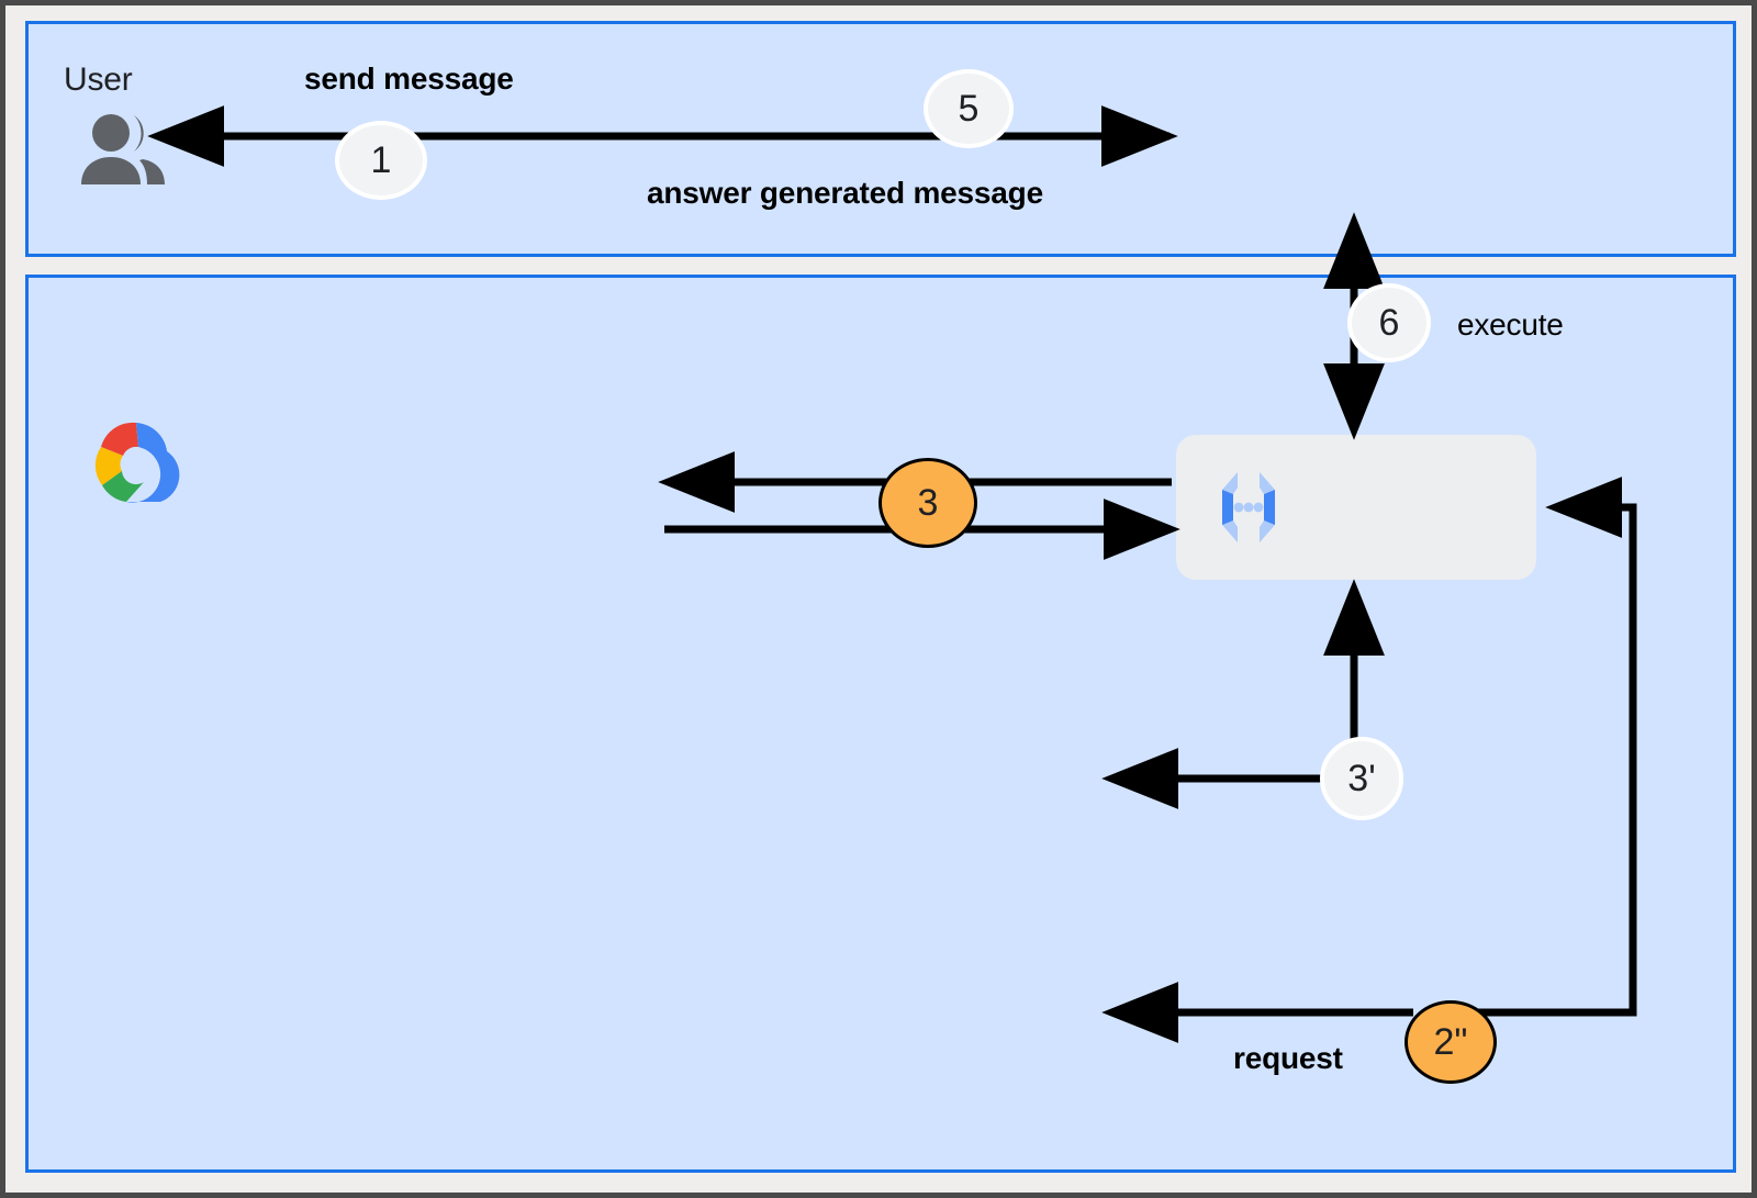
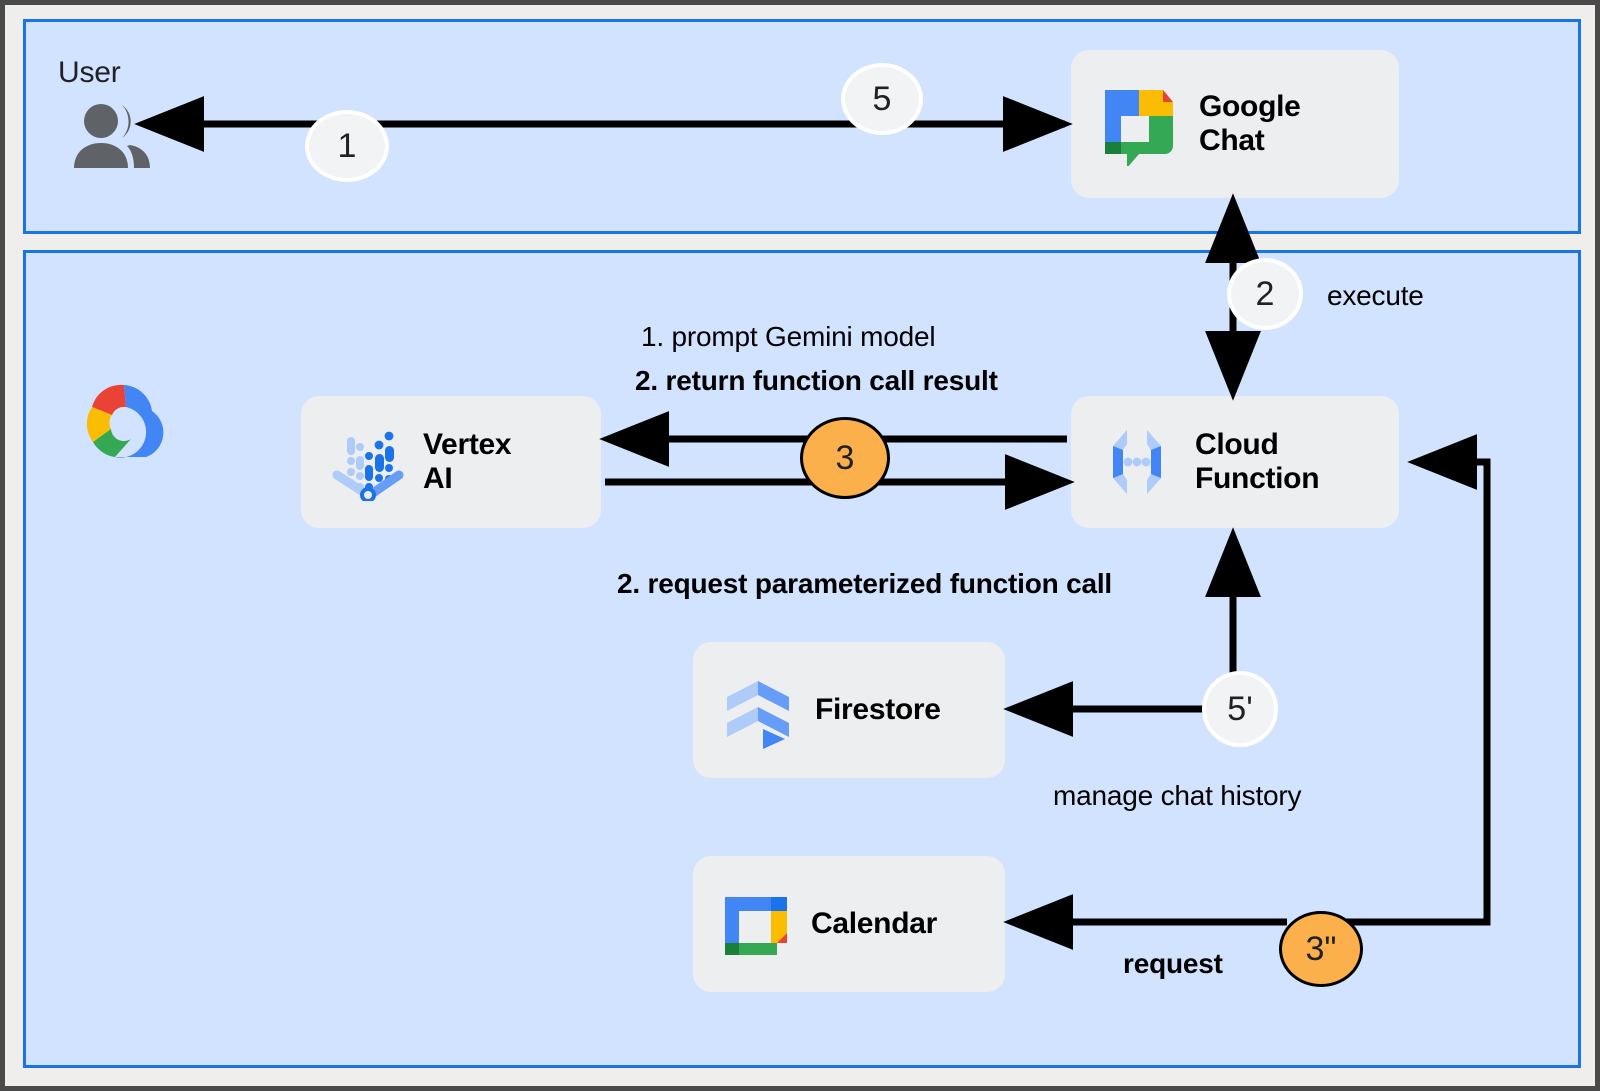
  User
+ Google
+ Chat
+ Vertex
+ AI
+ Cloud
+ Function
+ Firestore
+ Calendar
  1
  5
- 6
+ 2
  3
- 3'
+ 5'
- 2"
+ 3"
- send message
- answer generated message
  execute
+ 1. prompt Gemini model
+ 2. return function call result
+ 2. request parameterized function call
+ manage chat history
  request
